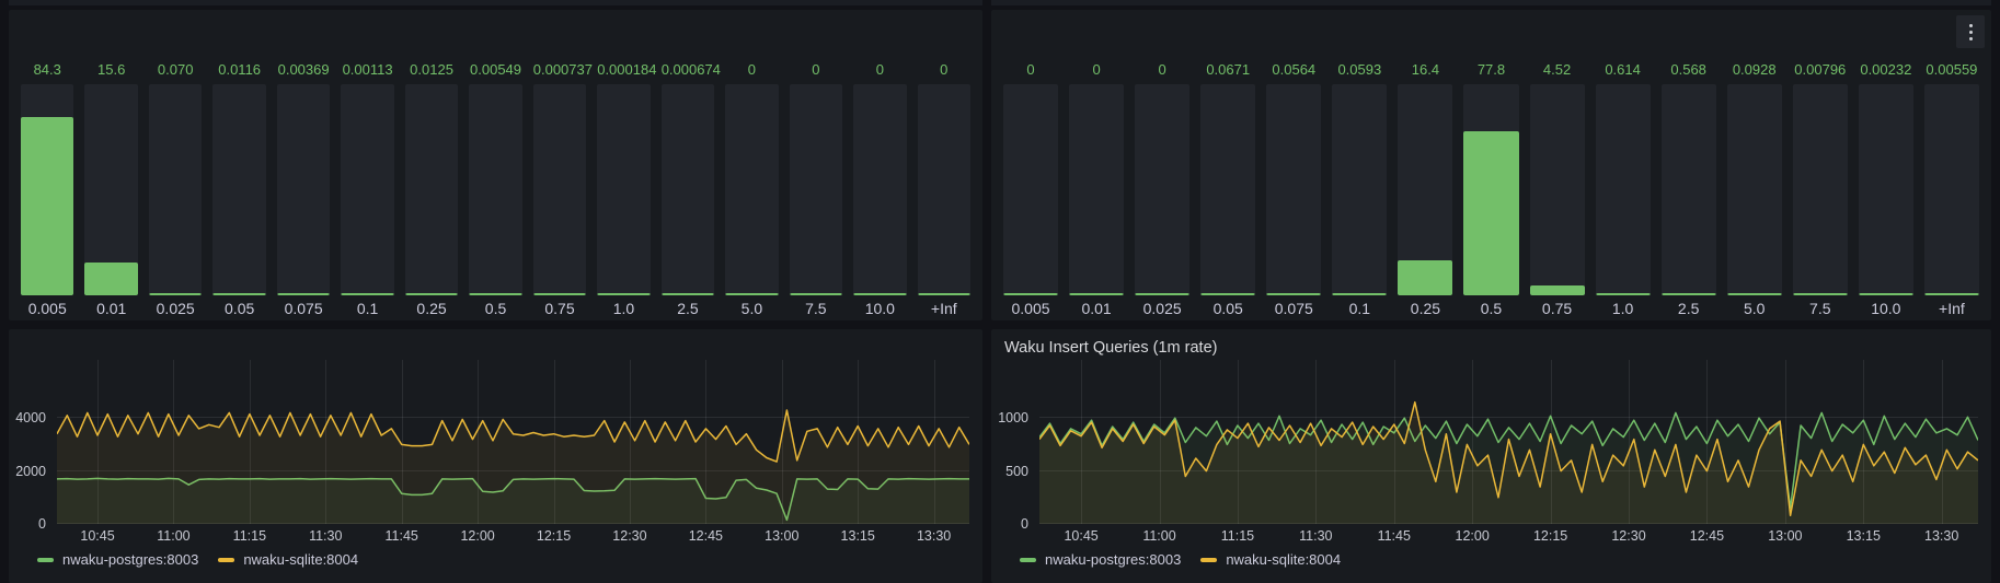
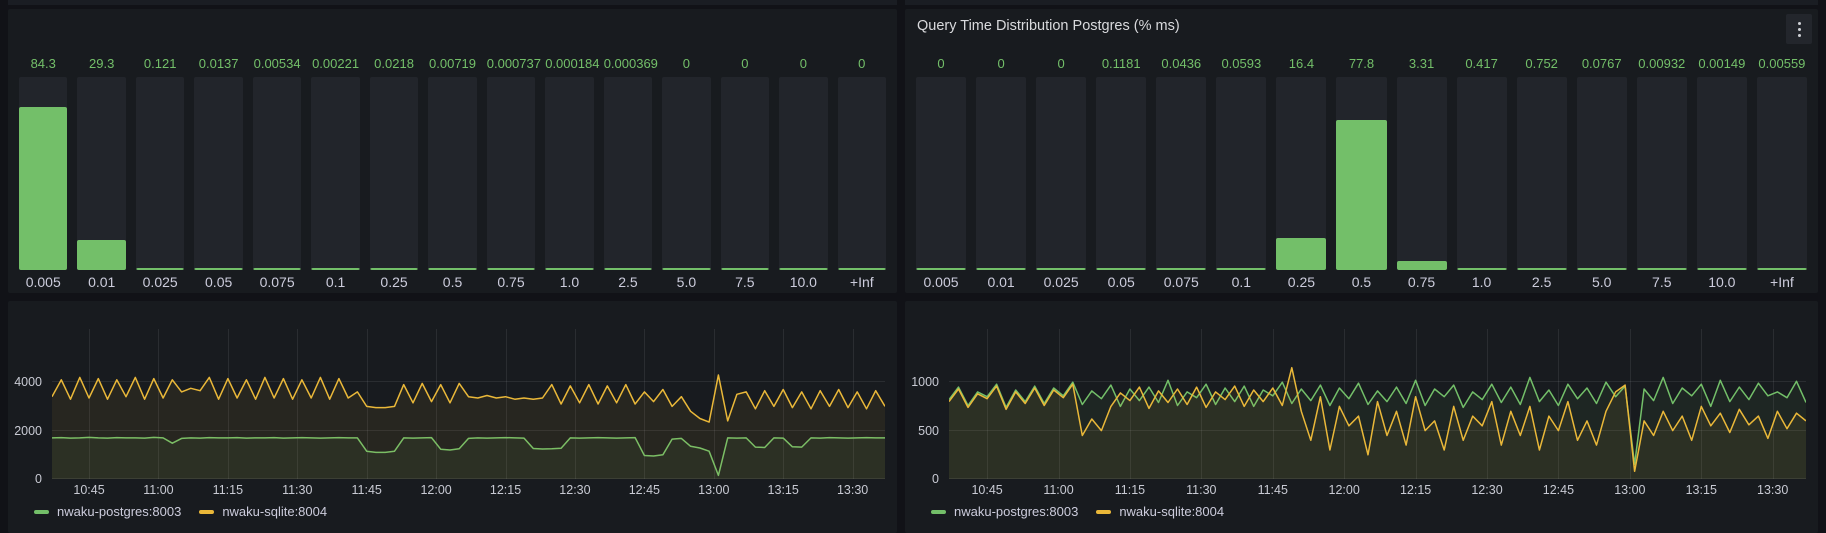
  84.3
  0.005
- 15.6
+ 29.3
  0.01
- 0.070
+ 0.121
  0.025
- 0.0116
+ 0.0137
  0.05
- 0.00369
+ 0.00534
  0.075
- 0.00113
+ 0.00221
  0.1
- 0.0125
+ 0.0218
  0.25
- 0.00549
+ 0.00719
  0.5
  0.000737
  0.75
  0.000184
  1.0
- 0.000674
+ 0.000369
  2.5
  0
  5.0
  0
  7.5
  0
  10.0
  0
  +Inf
+ Query Time Distribution Postgres (% ms)
  0
  0.005
  0
  0.01
  0
  0.025
- 0.0671
+ 0.1181
  0.05
- 0.0564
+ 0.0436
  0.075
  0.0593
  0.1
  16.4
  0.25
  77.8
  0.5
- 4.52
+ 3.31
  0.75
- 0.614
+ 0.417
  1.0
- 0.568
+ 0.752
  2.5
- 0.0928
+ 0.0767
  5.0
- 0.00796
+ 0.00932
  7.5
- 0.00232
+ 0.00149
  10.0
  0.00559
  +Inf
  0
  2000
  4000
  10:45
  11:00
  11:15
  11:30
  11:45
  12:00
  12:15
  12:30
  12:45
  13:00
  13:15
  13:30
  nwaku-postgres:8003
  nwaku-sqlite:8004
- Waku Insert Queries (1m rate)
  0
  500
  1000
  10:45
  11:00
  11:15
  11:30
  11:45
  12:00
  12:15
  12:30
  12:45
  13:00
  13:15
  13:30
  nwaku-postgres:8003
  nwaku-sqlite:8004
